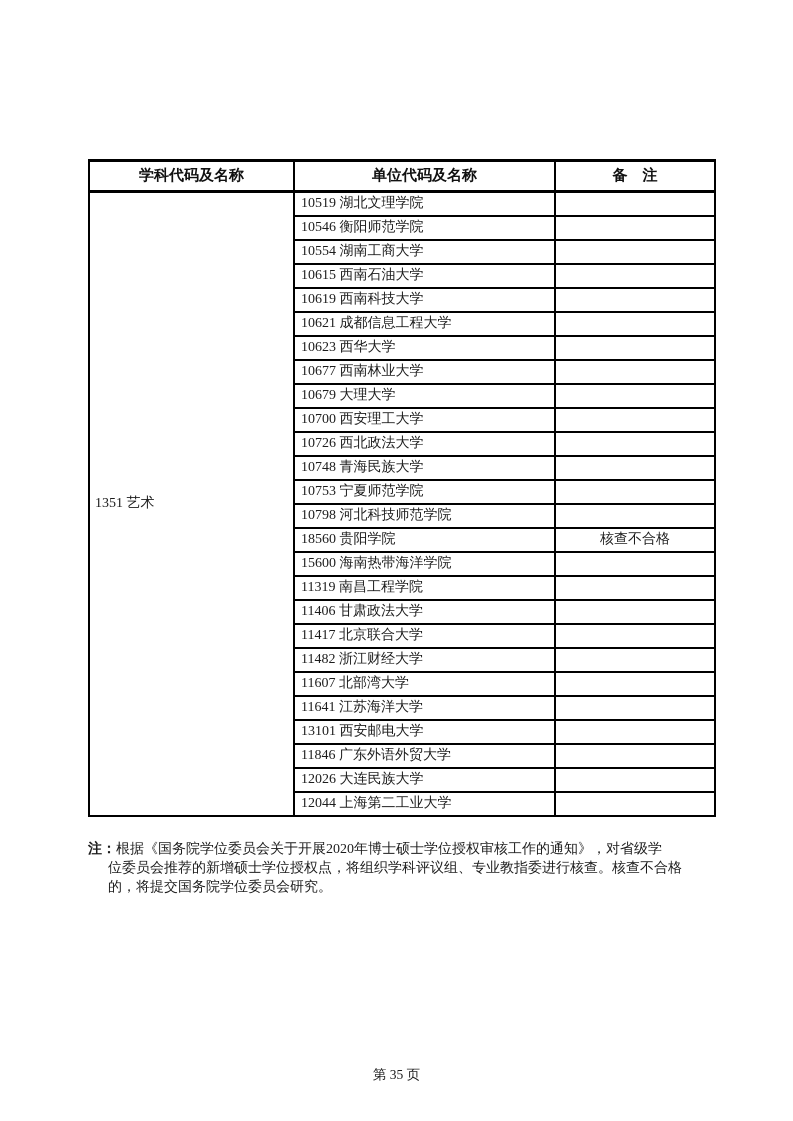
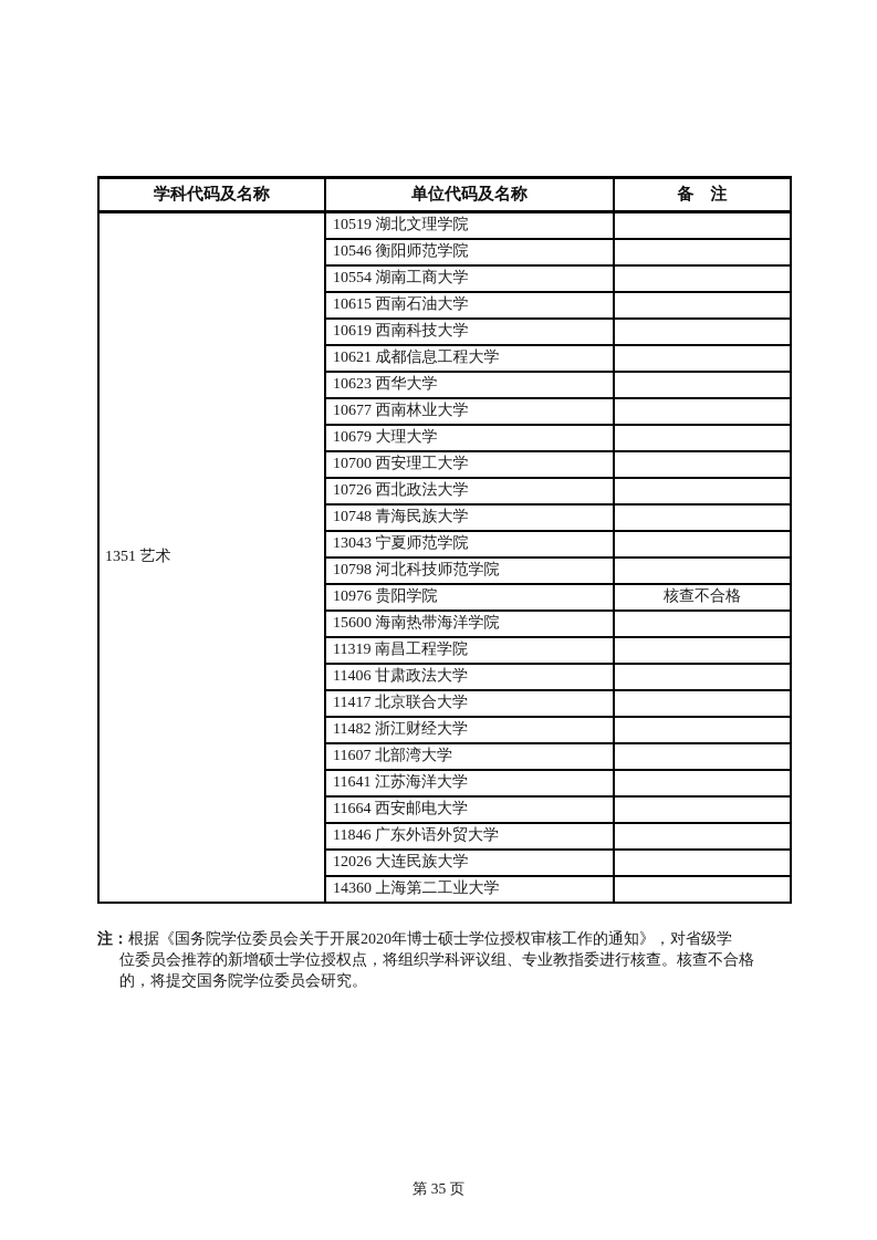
  学科代码及名称	单位代码及名称	备 注
  1351 艺术	10519 湖北文理学院
  10546 衡阳师范学院
  10554 湖南工商大学
  10615 西南石油大学
  10619 西南科技大学
  10621 成都信息工程大学
  10623 西华大学
  10677 西南林业大学
  10679 大理大学
  10700 西安理工大学
  10726 西北政法大学
  10748 青海民族大学
- 10753 宁夏师范学院
+ 13043 宁夏师范学院
  10798 河北科技师范学院
- 18560 贵阳学院	核查不合格
+ 10976 贵阳学院	核查不合格
  15600 海南热带海洋学院
  11319 南昌工程学院
  11406 甘肃政法大学
  11417 北京联合大学
  11482 浙江财经大学
  11607 北部湾大学
  11641 江苏海洋大学
- 13101 西安邮电大学
+ 11664 西安邮电大学
  11846 广东外语外贸大学
  12026 大连民族大学
- 12044 上海第二工业大学
+ 14360 上海第二工业大学
  注：根据《国务院学位委员会关于开展2020年博士硕士学位授权审核工作的通知》，对省级学
  位委员会推荐的新增硕士学位授权点，将组织学科评议组、专业教指委进行核查。核查不合格
  的，将提交国务院学位委员会研究。
  第 35 页
